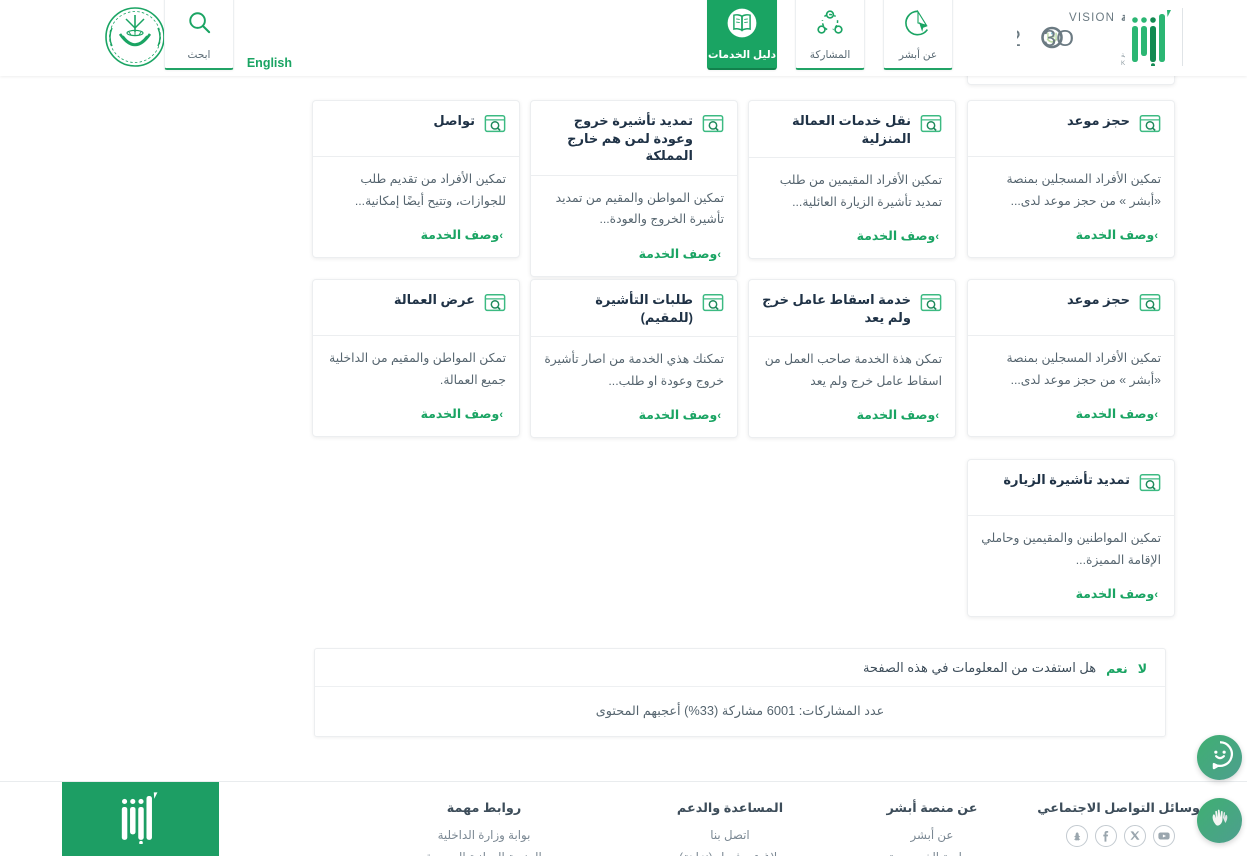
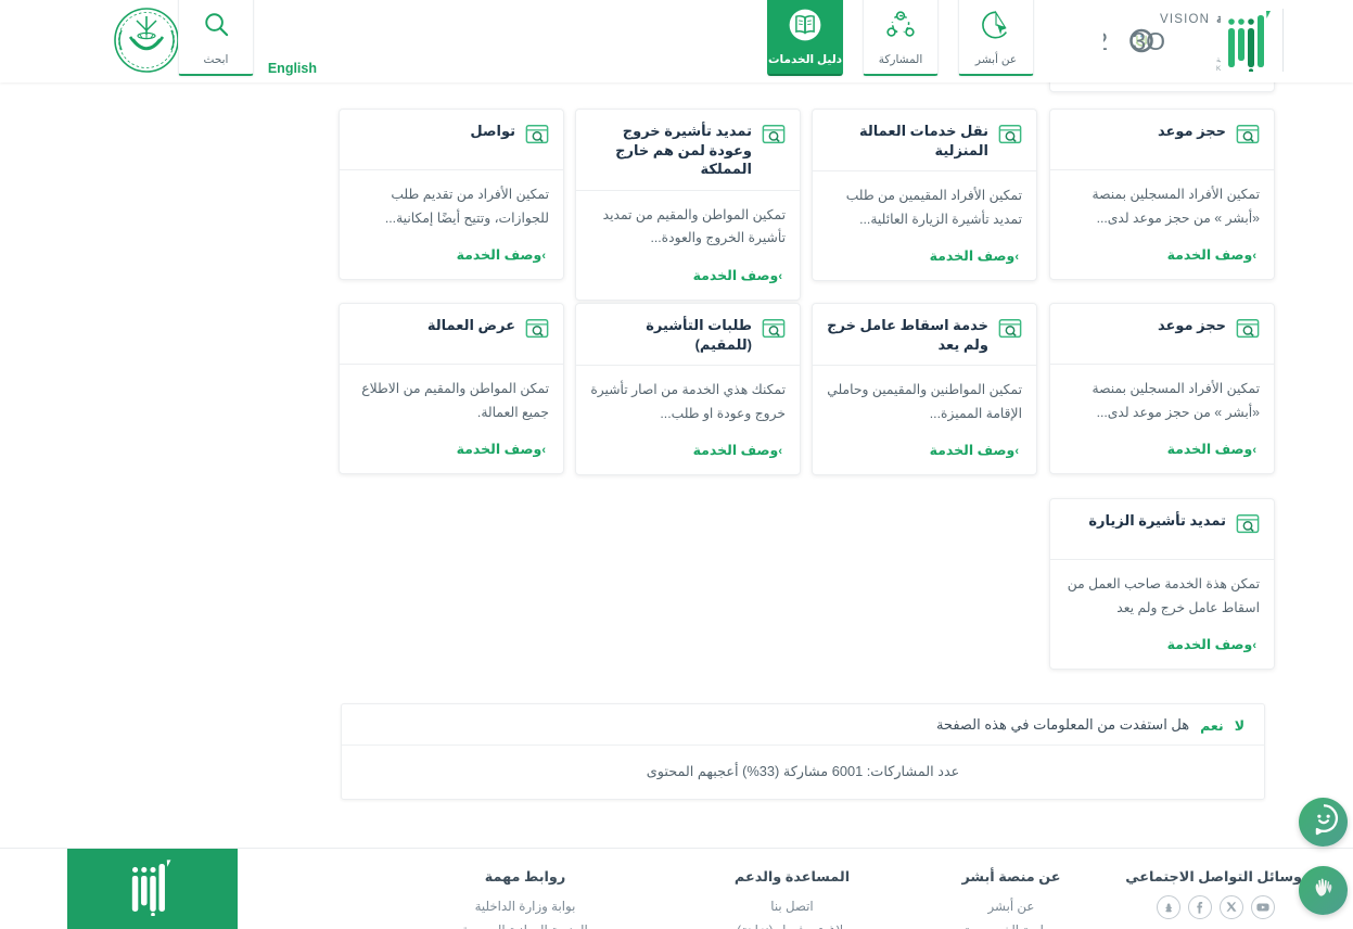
  حجز موعد
  تمكين الأفراد المسجلين بمنصة «أبشر » من حجز موعد لدى...
  ›وصف الخدمة
  نقل خدمات العمالة المنزلية
  تمكين الأفراد المقيمين من طلب تمديد تأشيرة الزيارة العائلية...
  ›وصف الخدمة
  تمديد تأشيرة خروج وعودة لمن هم خارج المملكة
  تمكين المواطن والمقيم من تمديد تأشيرة الخروج والعودة...
  ›وصف الخدمة
  تواصل
  تمكين الأفراد من تقديم طلب للجوازات، وتتيح أيضًا إمكانية...
  ›وصف الخدمة
  حجز موعد
  تمكين الأفراد المسجلين بمنصة «أبشر » من حجز موعد لدى...
  ›وصف الخدمة
  خدمة اسقاط عامل خرج ولم يعد
- تمكن هذة الخدمة صاحب العمل من اسقاط عامل خرج ولم يعد
+ تمكين المواطنين والمقيمين وحاملي الإقامة المميزة...
  ›وصف الخدمة
  طلبات التأشيرة (للمقيم)
  تمكنك هذي الخدمة من اصار تأشيرة خروج وعودة او طلب...
  ›وصف الخدمة
  عرض العمالة
- تمكن المواطن والمقيم من الداخلية جميع العمالة.
+ تمكن المواطن والمقيم من الاطلاع جميع العمالة.
  ›وصف الخدمة
  تمديد تأشيرة الزيارة
- تمكين المواطنين والمقيمين وحاملي الإقامة المميزة...
+ تمكن هذة الخدمة صاحب العمل من اسقاط عامل خرج ولم يعد
  ›وصف الخدمة
  لا
  نعم
  هل استفدت من المعلومات في هذه الصفحة
  عدد المشاركات: 6001 مشاركة (33%) أعجبهم المحتوى
  ابحث
  English
  دليل الخدمات
  المشاركة
  عن أبشر
  VISION
  3O
  وسائل التواصل الاجتماعي
  عن منصة أبشر
  عن أبشر
  المساعدة والدعم
  اتصل بنا
  روابط مهمة
  بوابة وزارة الداخلية
